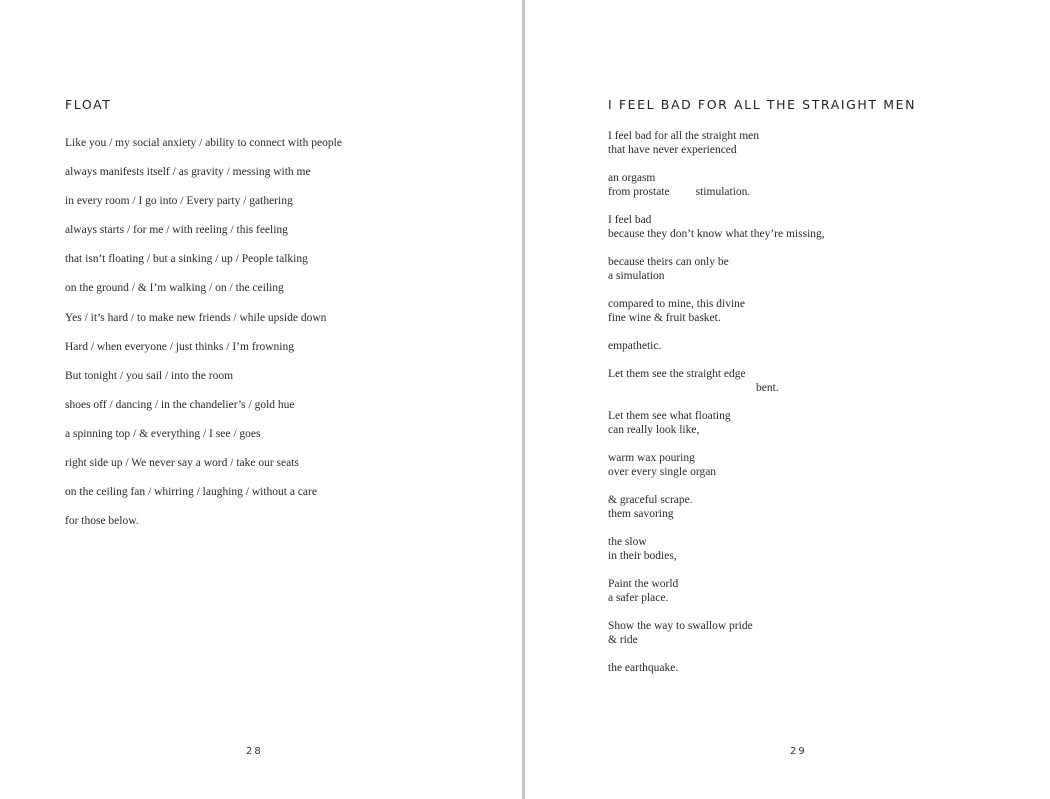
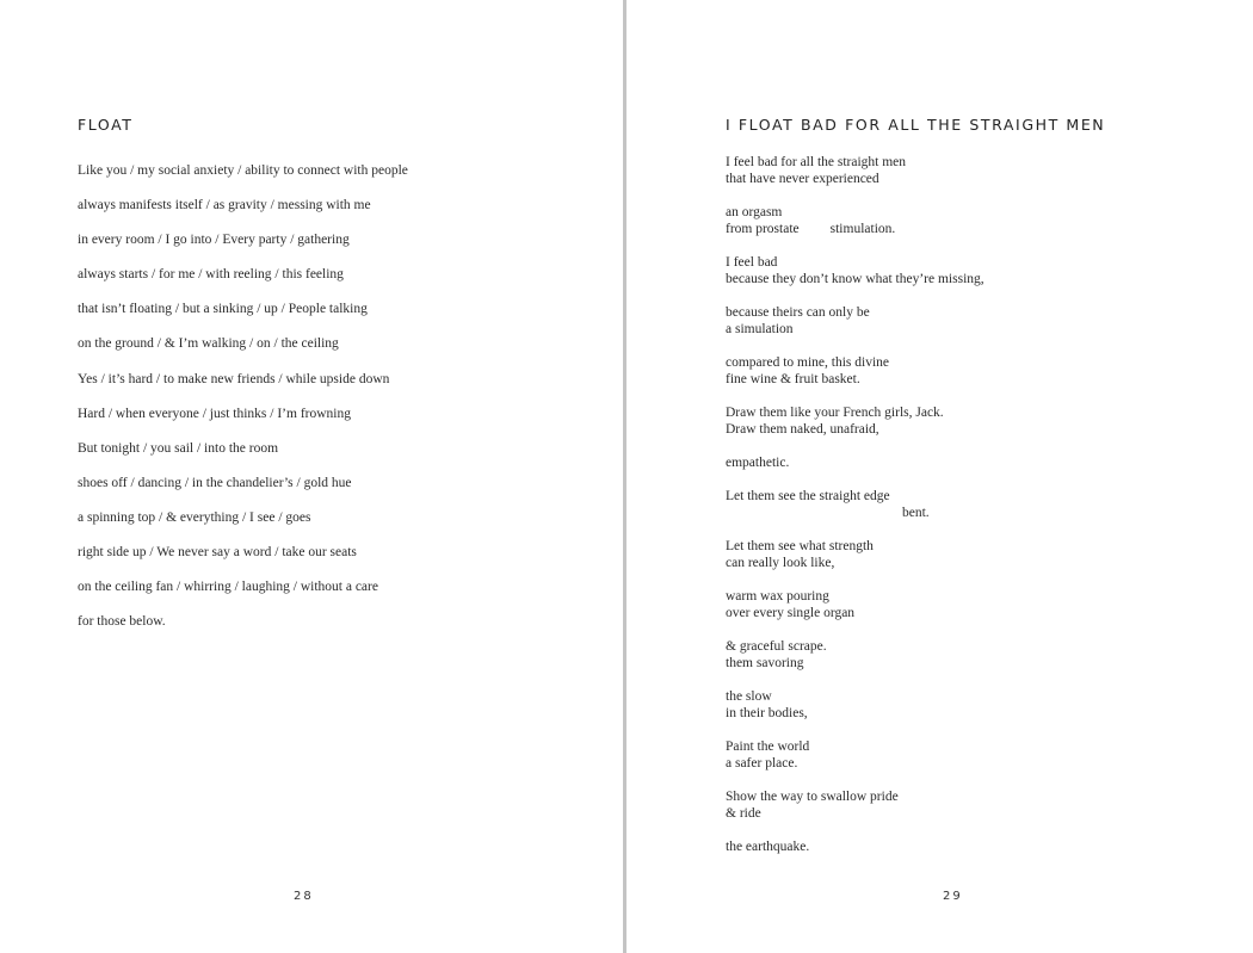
  FLOAT
  Like you / my social anxiety / ability to connect with people
  always manifests itself / as gravity / messing with me
  in every room / I go into / Every party / gathering
  always starts / for me / with reeling / this feeling
  that isn’t floating / but a sinking / up / People talking
  on the ground / & I’m walking / on / the ceiling
  Yes / it’s hard / to make new friends / while upside down
  Hard / when everyone / just thinks / I’m frowning
  But tonight / you sail / into the room
  shoes off / dancing / in the chandelier’s / gold hue
  a spinning top / & everything / I see / goes
  right side up / We never say a word / take our seats
  on the ceiling fan / whirring / laughing / without a care
  for those below.
  28
- I FEEL BAD FOR ALL THE STRAIGHT MEN
+ I FLOAT BAD FOR ALL THE STRAIGHT MEN
  I feel bad for all the straight men
  that have never experienced
  an orgasm
  from prostate stimulation.
  I feel bad
  because they don’t know what they’re missing,
  because theirs can only be
  a simulation
  compared to mine, this divine
  fine wine & fruit basket.
+ Draw them like your French girls, Jack.
+ Draw them naked, unafraid,
  empathetic.
  Let them see the straight edge
  bent.
- Let them see what floating
+ Let them see what strength
  can really look like,
  warm wax pouring
  over every single organ
  & graceful scrape.
  them savoring
  the slow
  in their bodies,
  Paint the world
  a safer place.
  Show the way to swallow pride
  & ride
  the earthquake.
  29
